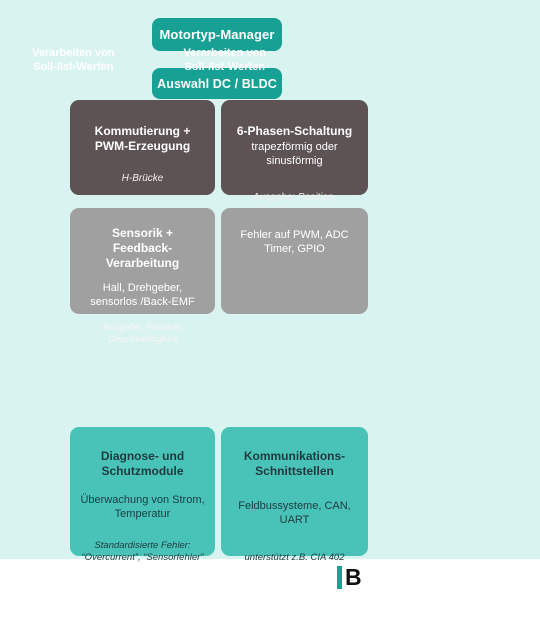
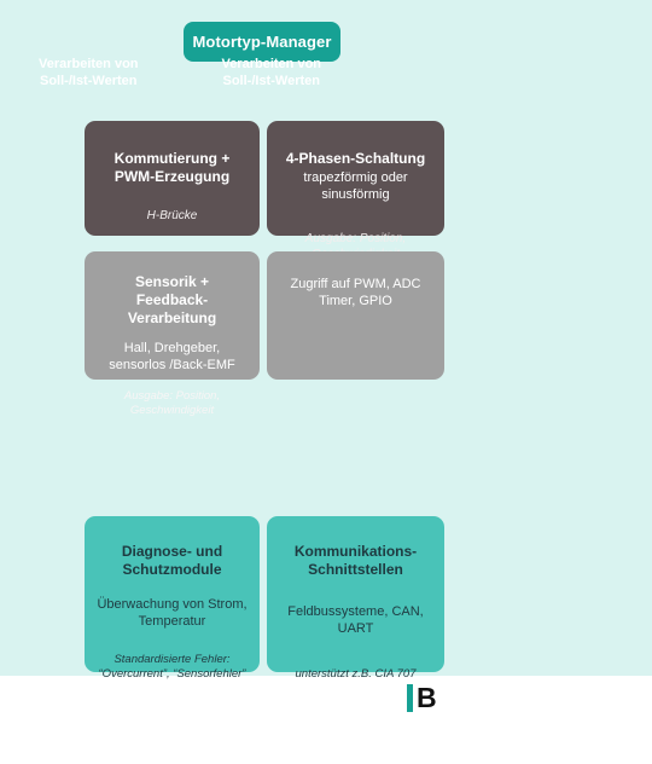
  Motortyp-Manager
- Auswahl DC / BLDC
  Kommutierung +
  PWM-Erzeugung
  H-Brücke
- 6-Phasen-Schaltung
+ 4-Phasen-Schaltung
  trapezförmig oder sinusförmig
  Sensorik +
  Feedback-Verarbeitung
  Hall, Drehgeber, sensorlos /Back-EMF
  Ausgabe: Position, Geschwindigkeit
- Fehler auf PWM, ADC Timer, GPIO
+ Zugriff auf PWM, ADC Timer, GPIO
  Verarbeiten von
  Soll-/Ist-Werten
  Verarbeiten von
  Soll-/Ist-Werten
  Diagnose- und
  Schutzmodule
  Überwachung von Strom, Temperatur
  Standardisierte Fehler:
  “Overcurrent”, “Sensorfehler”
  Kommunikations-
  Schnittstellen
  Feldbussysteme, CAN, UART
- unterstützt z.B. CIA 402
+ unterstützt z.B. CIA 707
  B
